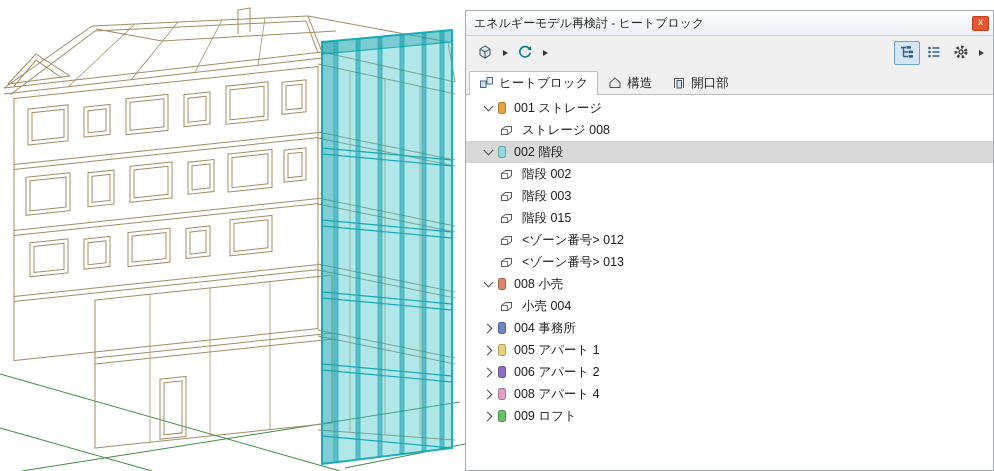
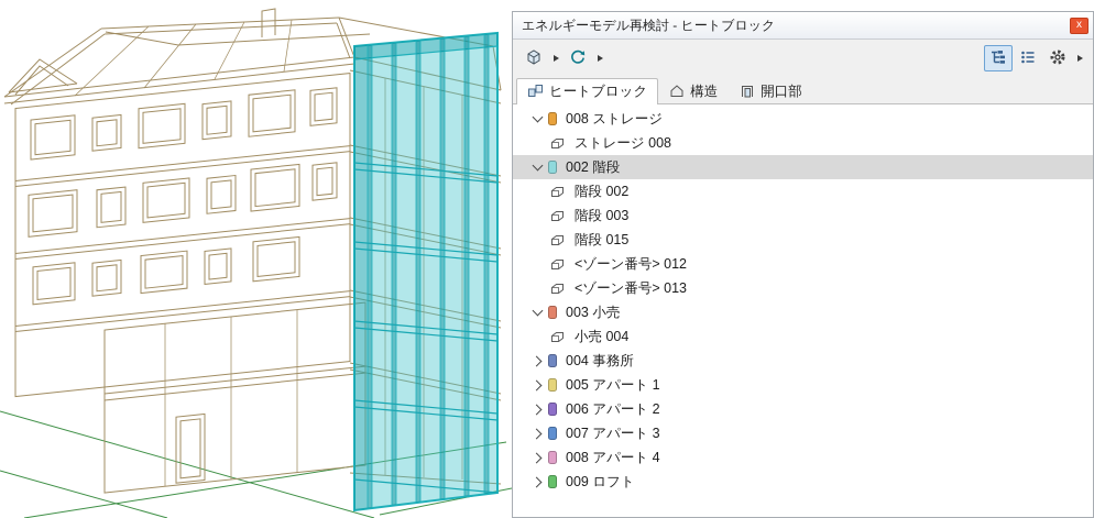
  エネルギーモデル再検討 - ヒートブロック
  x
  ヒートブロック
  構造
  開口部
- 001 ストレージ
+ 008 ストレージ
  ストレージ 008
  002 階段
  階段 002
  階段 003
  階段 015
  <ゾーン番号> 012
  <ゾーン番号> 013
- 008 小売
+ 003 小売
  小売 004
  004 事務所
  005 アパート 1
  006 アパート 2
+ 007 アパート 3
  008 アパート 4
  009 ロフト
